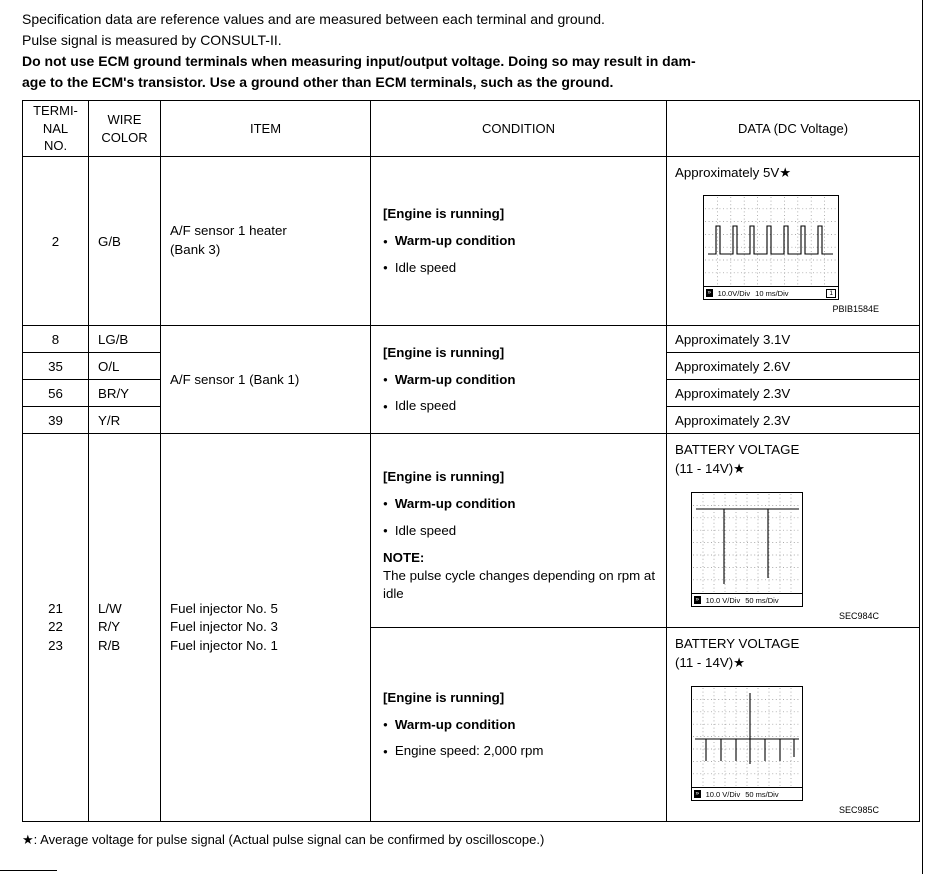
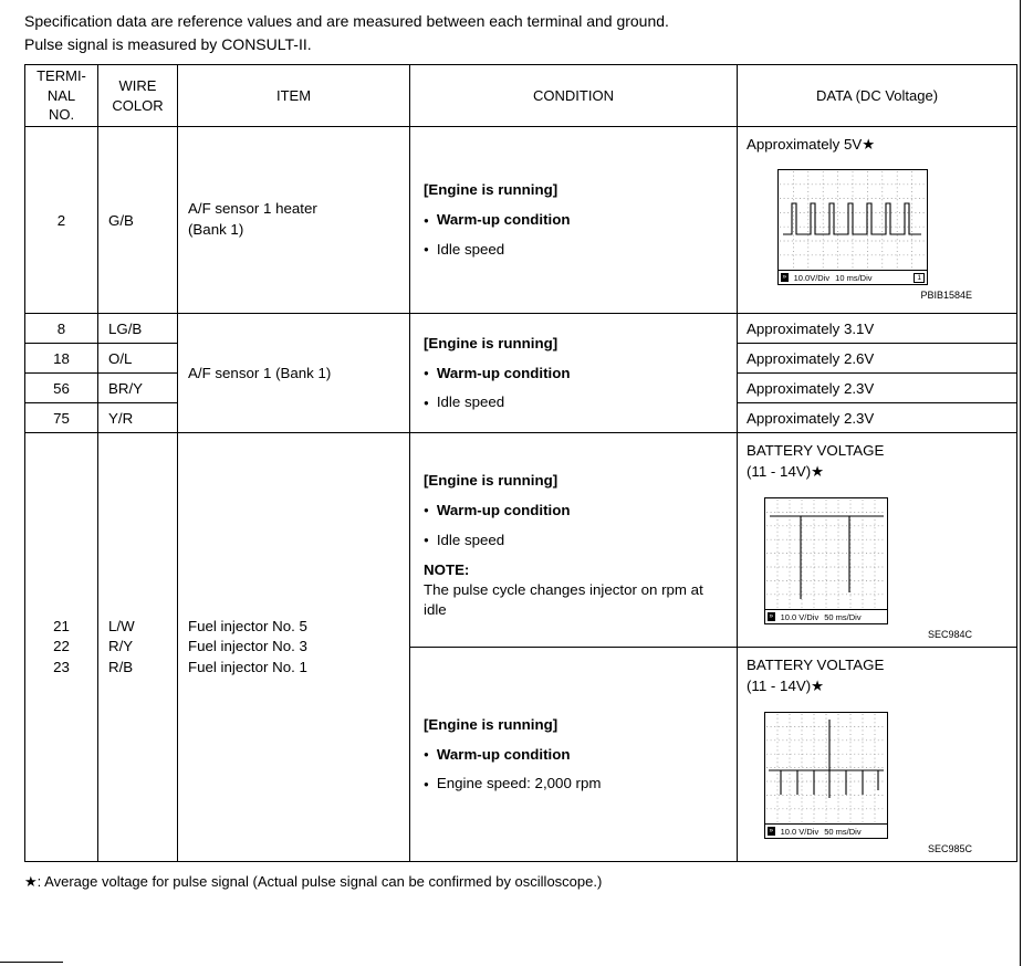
  Specification data are reference values and are measured between each terminal and ground.
  Pulse signal is measured by CONSULT-II.
- Do not use ECM ground terminals when measuring input/output voltage. Doing so may result in dam-
- age to the ECM's transistor. Use a ground other than ECM terminals, such as the ground.
  TERMI- NAL NO.	WIRE COLOR	ITEM	CONDITION	DATA (DC Voltage)
- 2	G/B	A/F sensor 1 heater (Bank 3)	[Engine is running] ● Warm-up condition ● Idle speed	Approximately 5V★ 10.0V/Div 10 ms/Div PBIB1584E
+ 2	G/B	A/F sensor 1 heater (Bank 1)	[Engine is running] ● Warm-up condition ● Idle speed	Approximately 5V★ 10.0V/Div 10 ms/Div PBIB1584E
  8	LG/B	A/F sensor 1 (Bank 1)	[Engine is running] ● Warm-up condition ● Idle speed	Approximately 3.1V
- 35	O/L	Approximately 2.6V
+ 18	O/L	Approximately 2.6V
  56	BR/Y	Approximately 2.3V
- 39	Y/R	Approximately 2.3V
+ 75	Y/R	Approximately 2.3V
- 21 22 23	L/W R/Y R/B	Fuel injector No. 5 Fuel injector No. 3 Fuel injector No. 1	[Engine is running] ● Warm-up condition ● Idle speed NOTE: The pulse cycle changes depending on rpm at idle	BATTERY VOLTAGE (11 - 14V)★ 10.0 V/Div 50 ms/Div SEC984C
+ 21 22 23	L/W R/Y R/B	Fuel injector No. 5 Fuel injector No. 3 Fuel injector No. 1	[Engine is running] ● Warm-up condition ● Idle speed NOTE: The pulse cycle changes injector on rpm at idle	BATTERY VOLTAGE (11 - 14V)★ 10.0 V/Div 50 ms/Div SEC984C
  [Engine is running] ● Warm-up condition ● Engine speed: 2,000 rpm	BATTERY VOLTAGE (11 - 14V)★ 10.0 V/Div 50 ms/Div SEC985C
  ★: Average voltage for pulse signal (Actual pulse signal can be confirmed by oscilloscope.)
